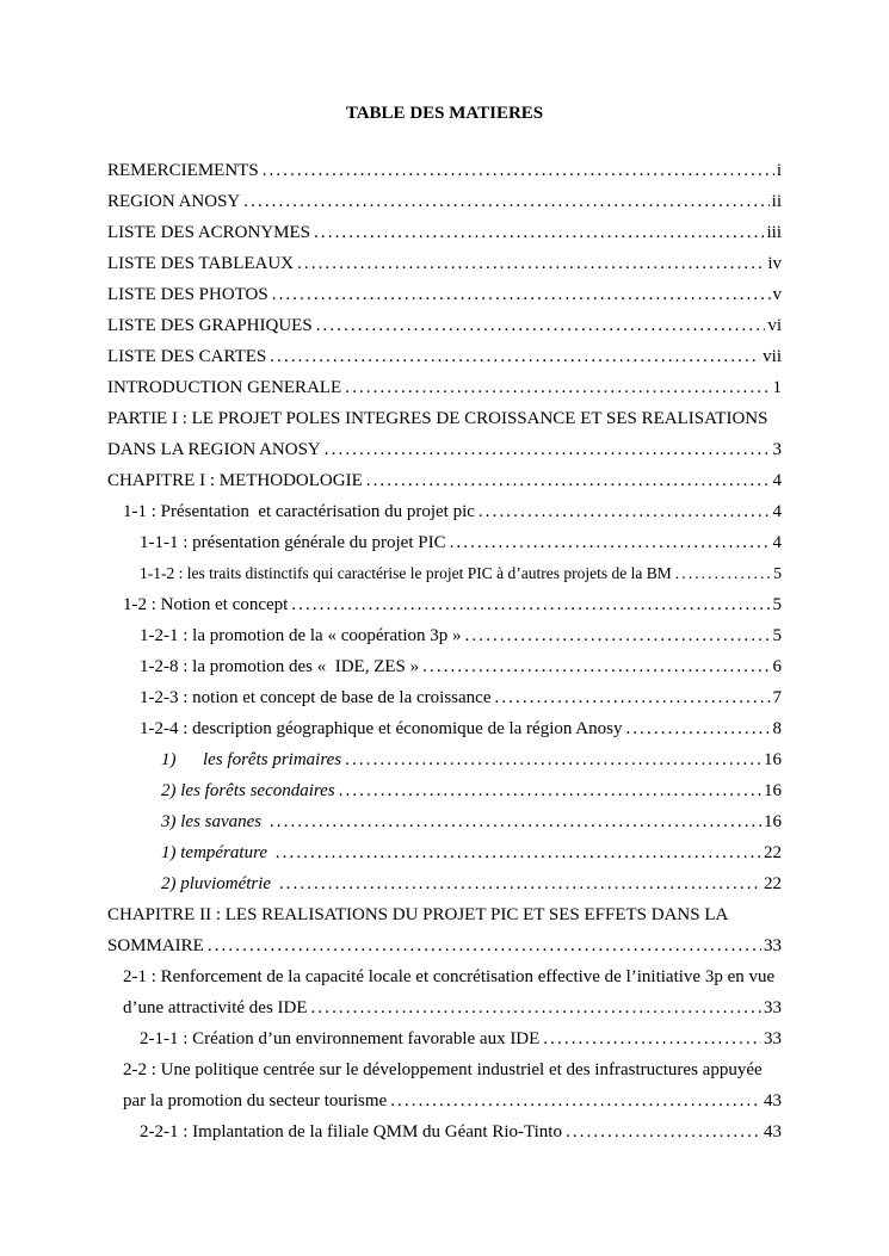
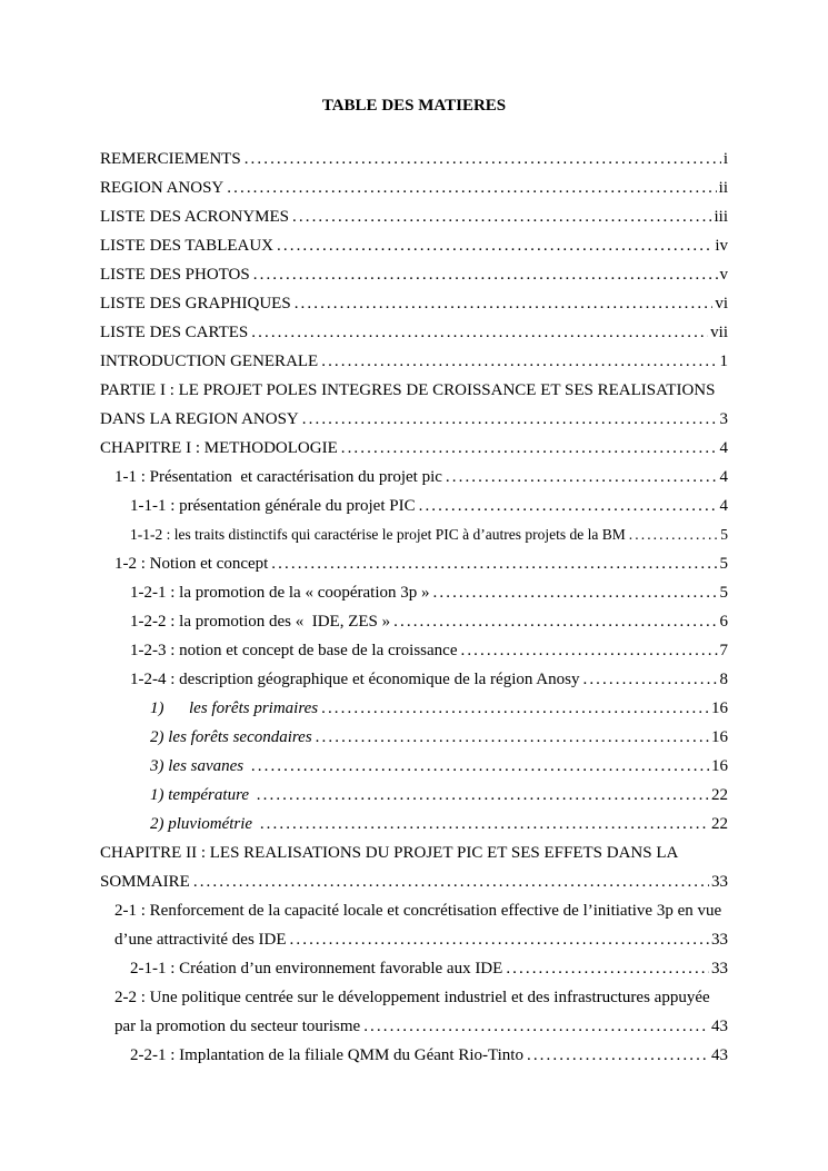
  TABLE DES MATIERES
  REMERCIEMENTS
  i
  REGION ANOSY
  ii
  LISTE DES ACRONYMES
  iii
  LISTE DES TABLEAUX
  iv
  LISTE DES PHOTOS
  v
  LISTE DES GRAPHIQUES
  vi
  LISTE DES CARTES
  vii
  INTRODUCTION GENERALE
  1
  PARTIE I : LE PROJET POLES INTEGRES DE CROISSANCE ET SES REALISATIONS
  DANS LA REGION ANOSY
  3
  CHAPITRE I : METHODOLOGIE
  4
  1-1 : Présentation et caractérisation du projet pic
  4
  1-1-1 : présentation générale du projet PIC
  4
  1-1-2 : les traits distinctifs qui caractérise le projet PIC à d’autres projets de la BM
  5
  1-2 : Notion et concept
  5
  1-2-1 : la promotion de la « coopération 3p »
  5
- 1-2-8 : la promotion des « IDE, ZES »
+ 1-2-2 : la promotion des « IDE, ZES »
  6
  1-2-3 : notion et concept de base de la croissance
  7
  1-2-4 : description géographique et économique de la région Anosy
  8
  1) les forêts primaires
  16
  2) les forêts secondaires
  16
  3) les savanes
  16
  1) température
  22
  2) pluviométrie
  22
  CHAPITRE II : LES REALISATIONS DU PROJET PIC ET SES EFFETS DANS LA
  SOMMAIRE
  33
  2-1 : Renforcement de la capacité locale et concrétisation effective de l’initiative 3p en vue
  d’une attractivité des IDE
  33
  2-1-1 : Création d’un environnement favorable aux IDE
  33
  2-2 : Une politique centrée sur le développement industriel et des infrastructures appuyée
  par la promotion du secteur tourisme
  43
  2-2-1 : Implantation de la filiale QMM du Géant Rio-Tinto
  43
